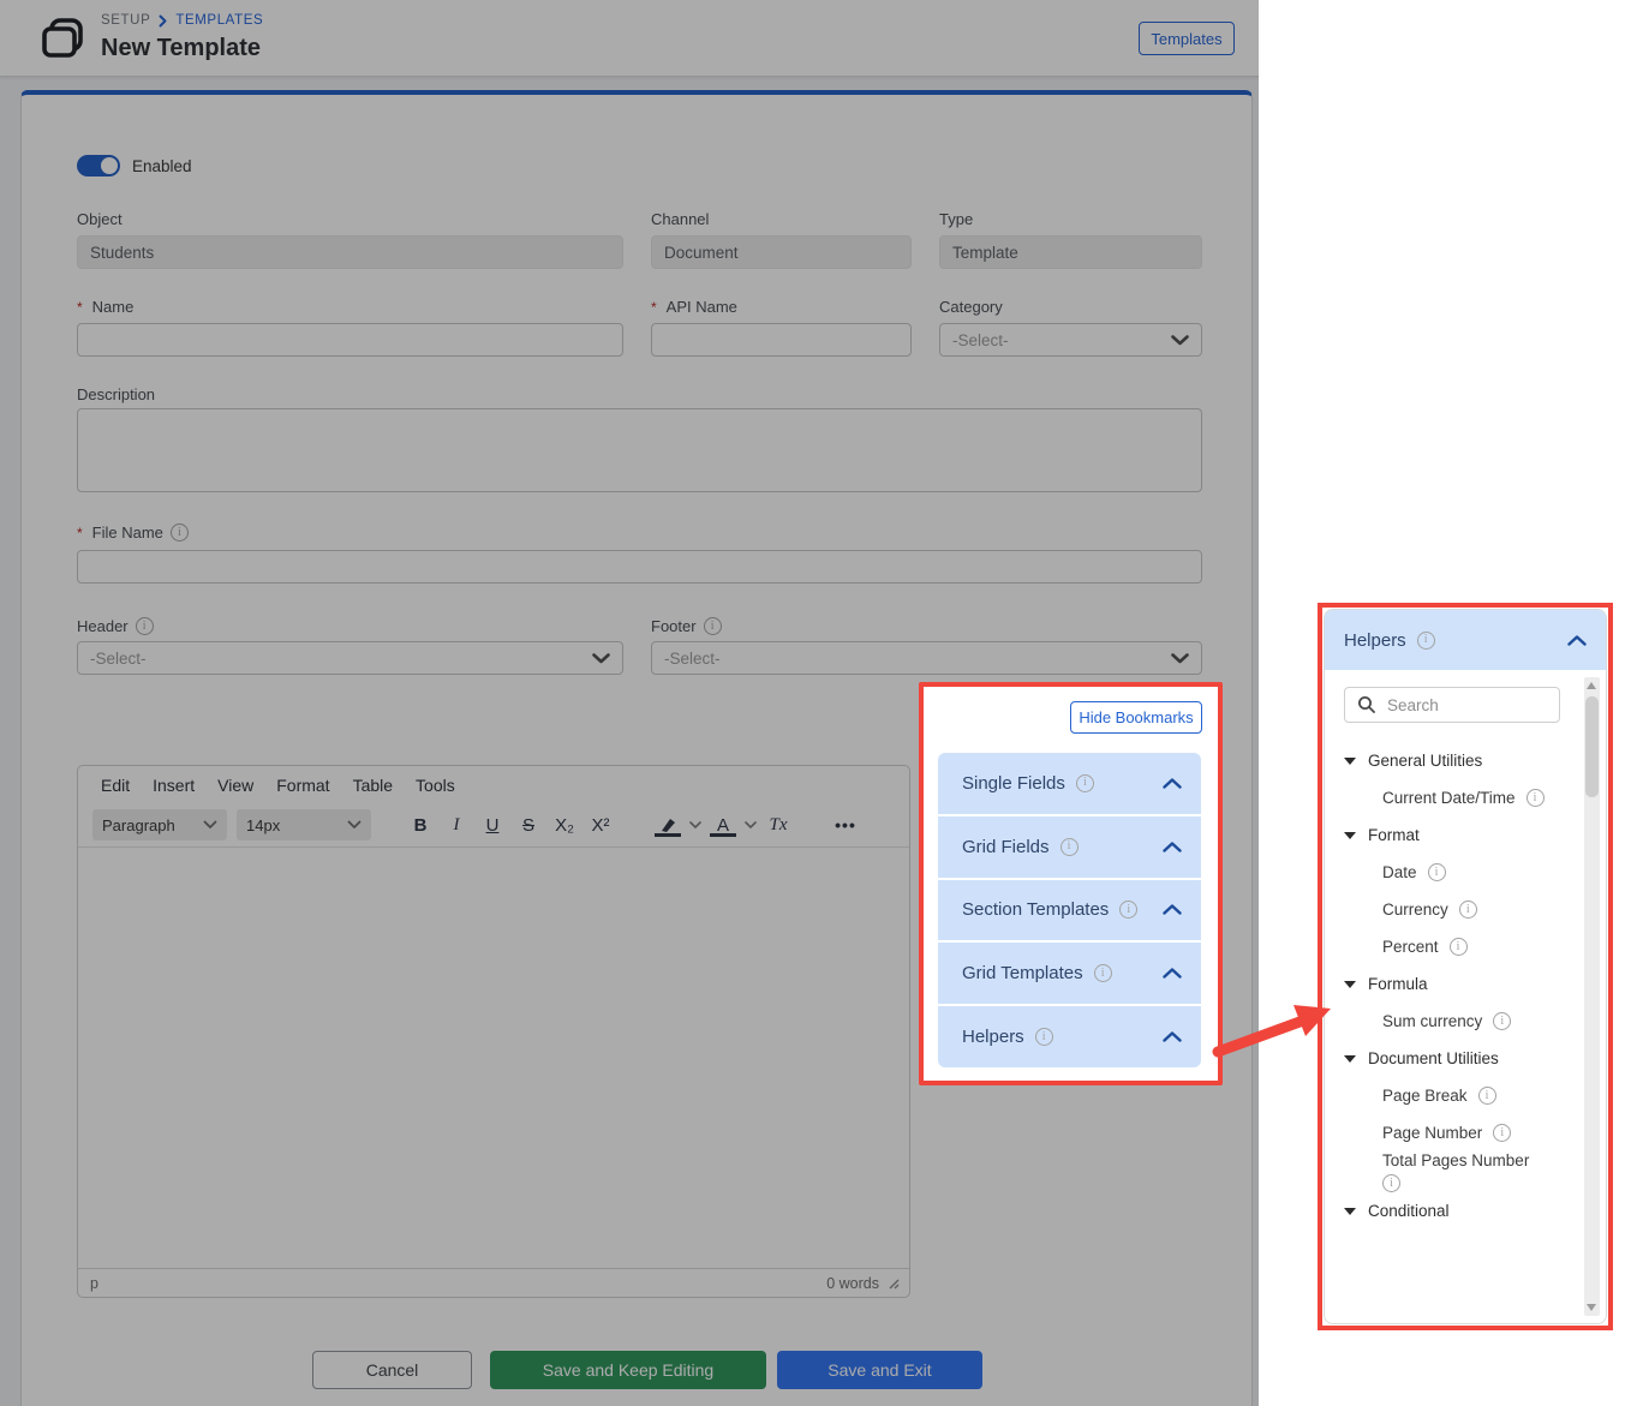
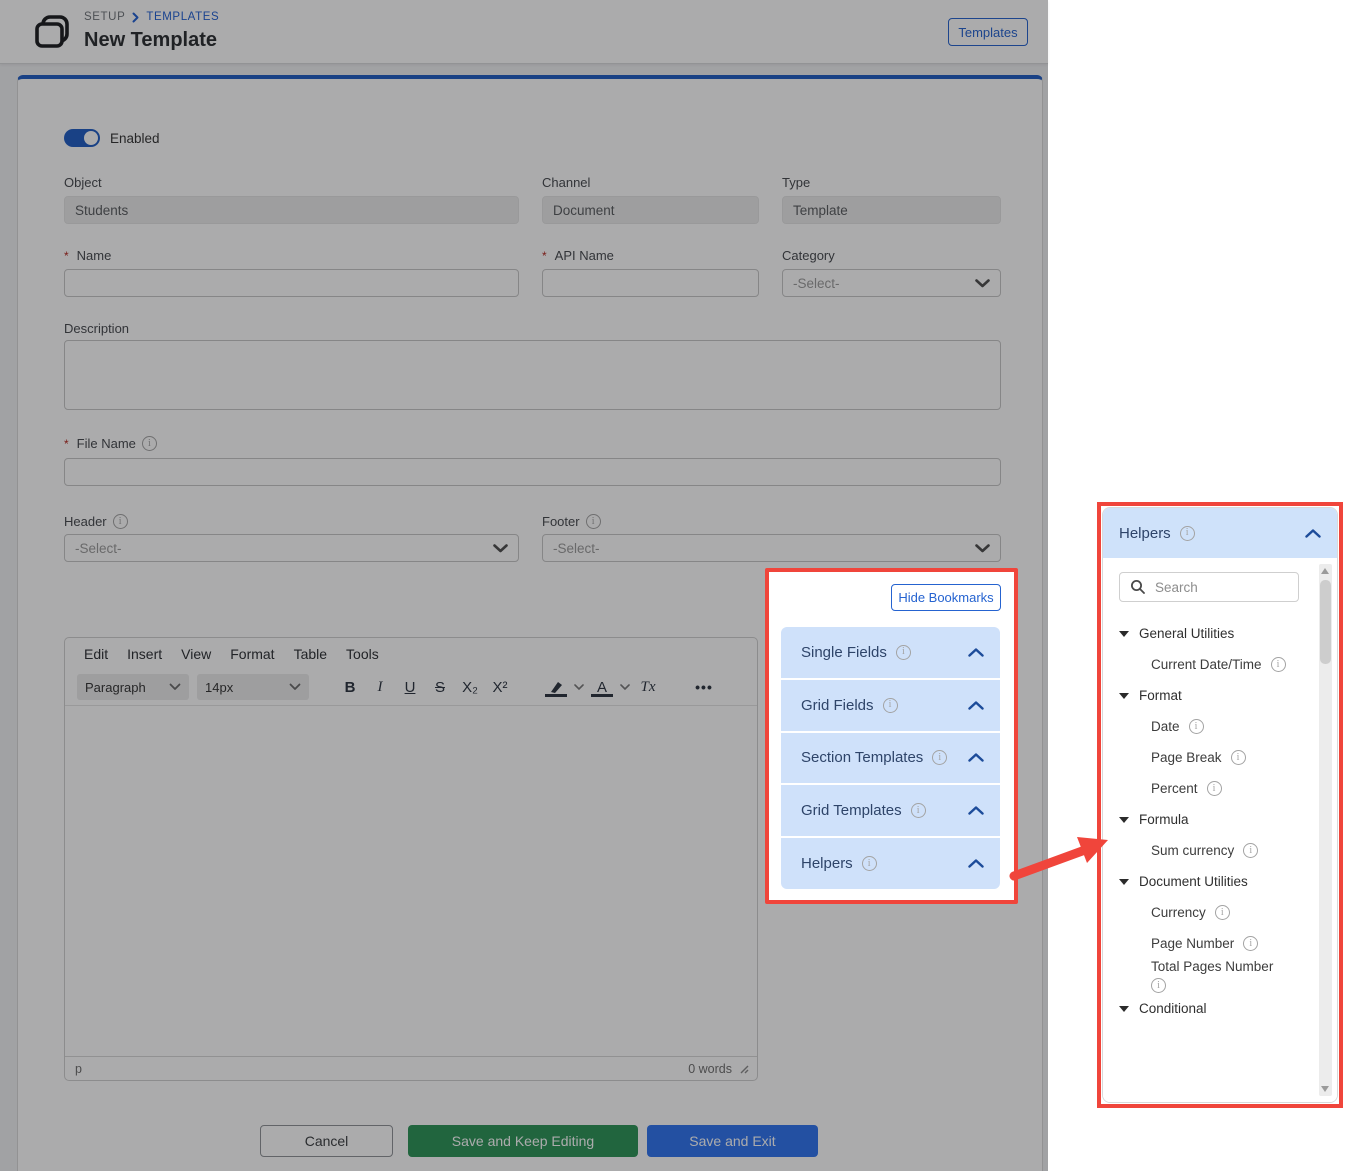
  SETUP
  TEMPLATES
  New Template
  Templates
  Enabled
  Object
  Students
  Channel
  Document
  Type
  Template
  Name
  API Name
  Category
  -Select-
  Description
  File Name
  Header
  -Select-
  Footer
  -Select-
  Edit
  Insert
  View
  Format
  Table
  Tools
  Paragraph
  14px
  B
  I
  U
  S
  X₂
  X²
  A
  Tx
  •••
  p
  0 words
  Cancel
  Save and Keep Editing
  Save and Exit
  Hide Bookmarks
  Single Fields
  Grid Fields
  Section Templates
  Grid Templates
  Helpers
  Helpers
  Search
  General Utilities
  Current Date/Time
  Format
  Date
- Currency
+ Page Break
  Percent
  Formula
  Sum currency
  Document Utilities
- Page Break
+ Currency
  Page Number
  Total Pages Number
  Conditional
